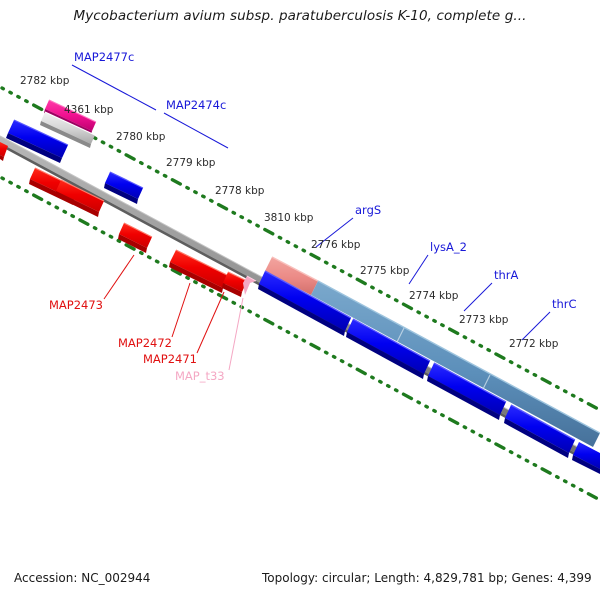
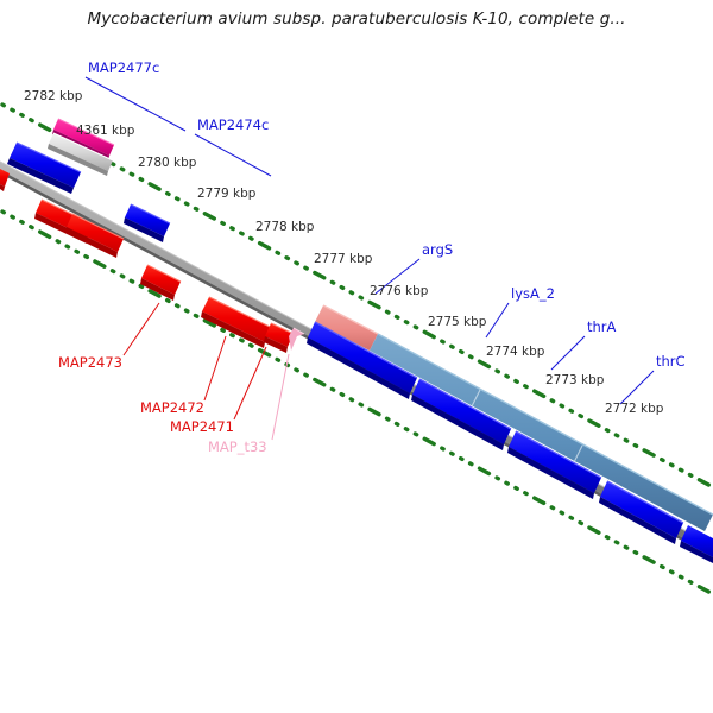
  Mycobacterium avium subsp. paratuberculosis K-10, complete g...
  2782 kbp
  4361 kbp
  2780 kbp
  2779 kbp
  2778 kbp
- 3810 kbp
+ 2777 kbp
  2776 kbp
  2775 kbp
  2774 kbp
  2773 kbp
  2772 kbp
  MAP2477c
  MAP2474c
  argS
  lysA_2
  thrA
  thrC
  MAP2473
  MAP2472
  MAP2471
  MAP_t33
- Accession: NC_002944
- Topology: circular; Length: 4,829,781 bp; Genes: 4,399
